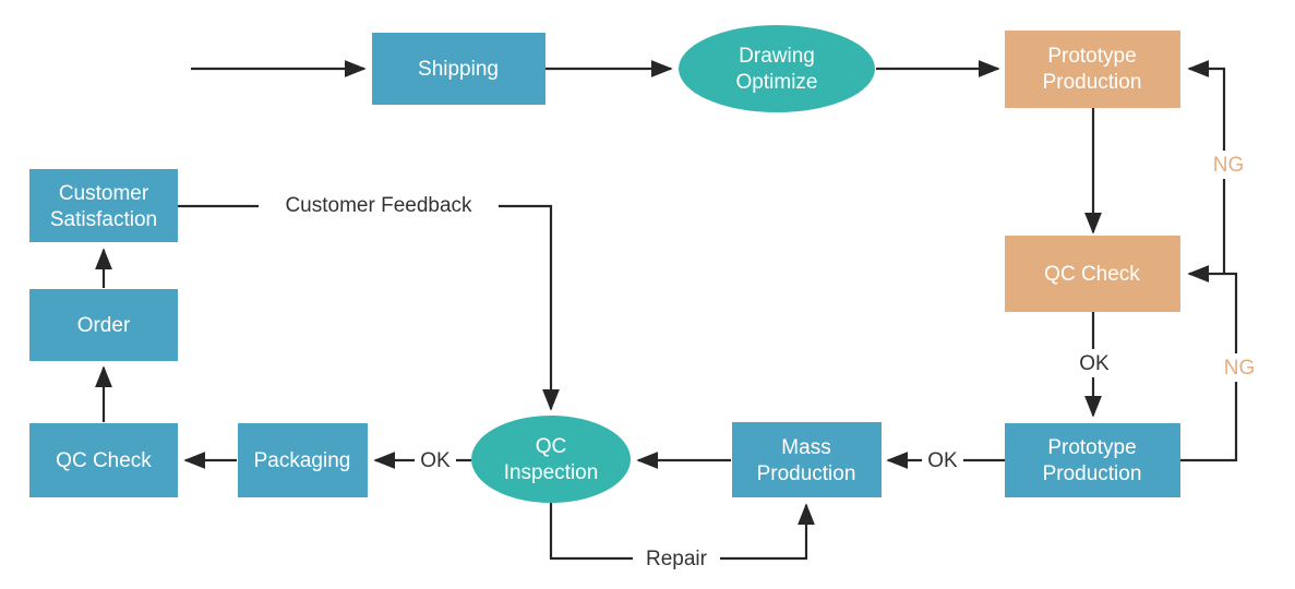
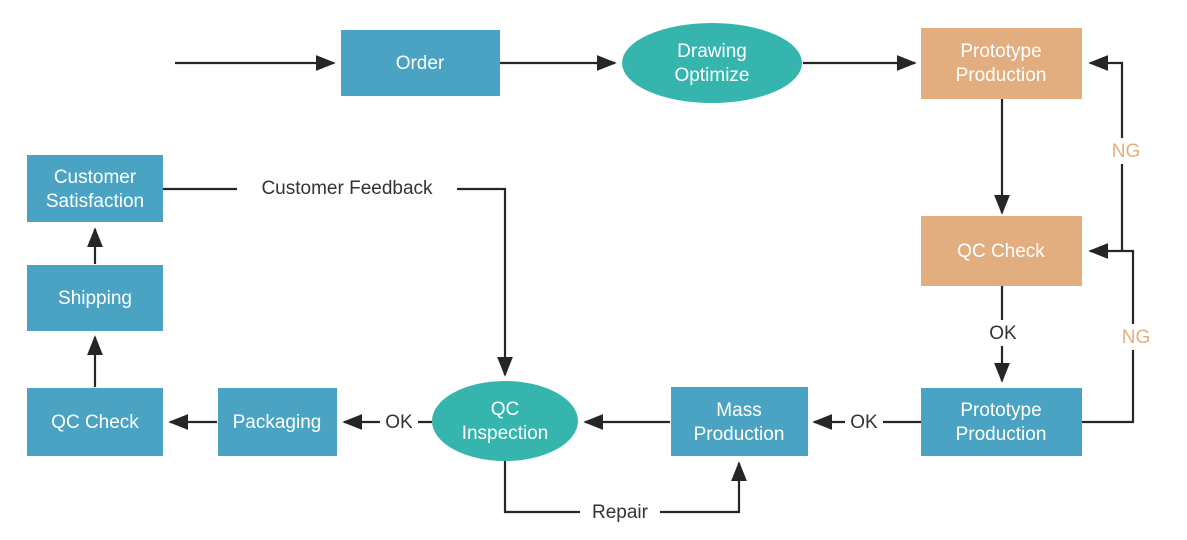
- Shipping
+ Order
  Drawing
  Optimize
  Prototype
  Production
  QC Check
  Prototype
  Production
  Mass
  Production
  QC
  Inspection
  Packaging
  QC Check
- Order
+ Shipping
  Customer
  Satisfaction
  NG
  NG
  OK
  OK
  OK
  Repair
  Customer Feedback
